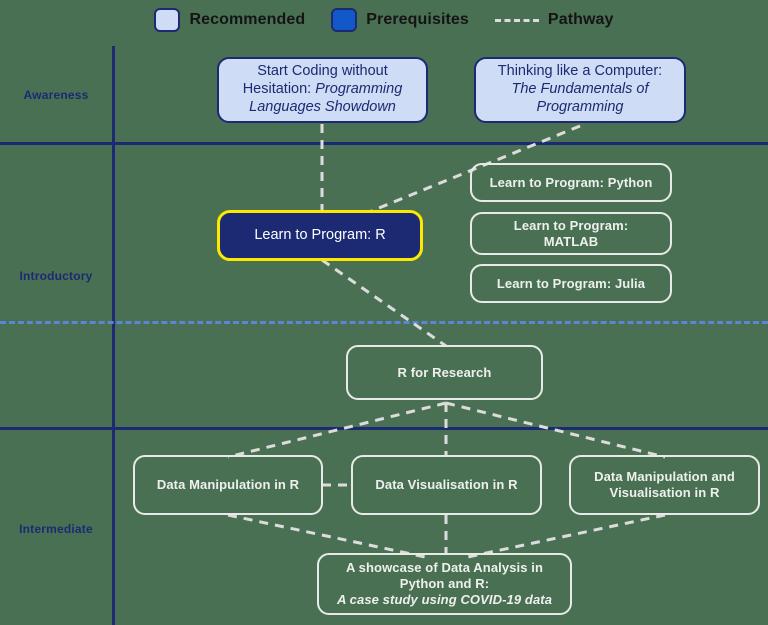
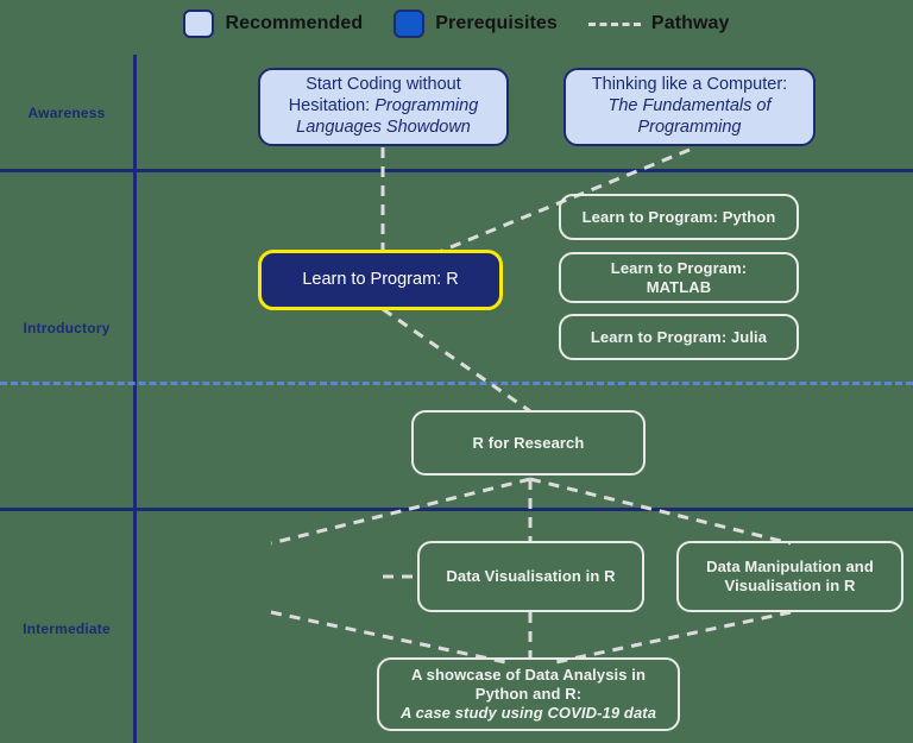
  Recommended
  Prerequisites
  Pathway
  Awareness
  Introductory
  Intermediate
  Start Coding without
  Hesitation: Programming
  Languages Showdown
  Thinking like a Computer:
  The Fundamentals of
  Programming
  Learn to Program: R
  Learn to Program: Python
  Learn to Program:
  MATLAB
  Learn to Program: Julia
  R for Research
- Data Manipulation in R
  Data Visualisation in R
  Data Manipulation and
  Visualisation in R
  A showcase of Data Analysis in
  Python and R:
  A case study using COVID-19 data
